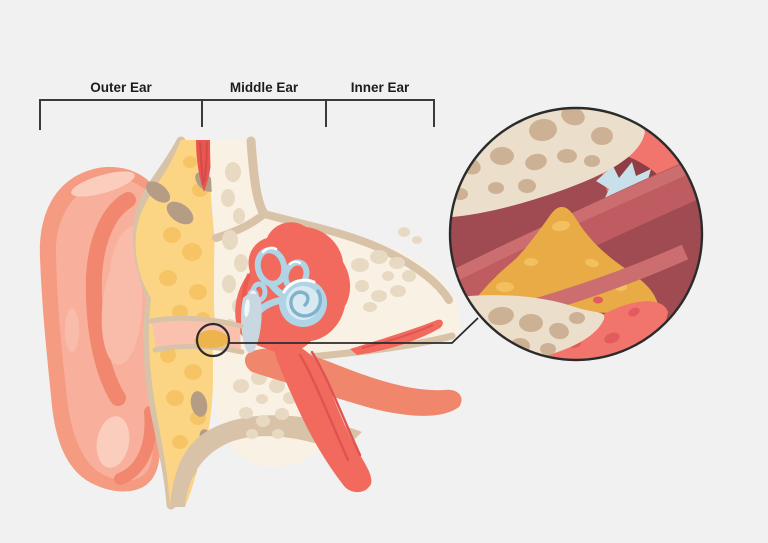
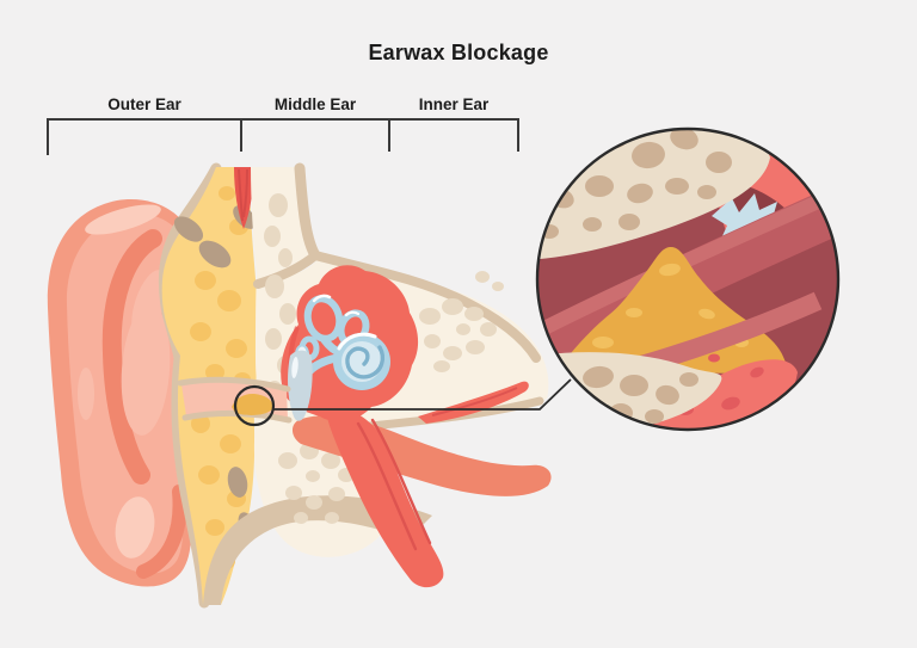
+ Earwax Blockage
  Outer Ear
  Middle Ear
  Inner Ear
